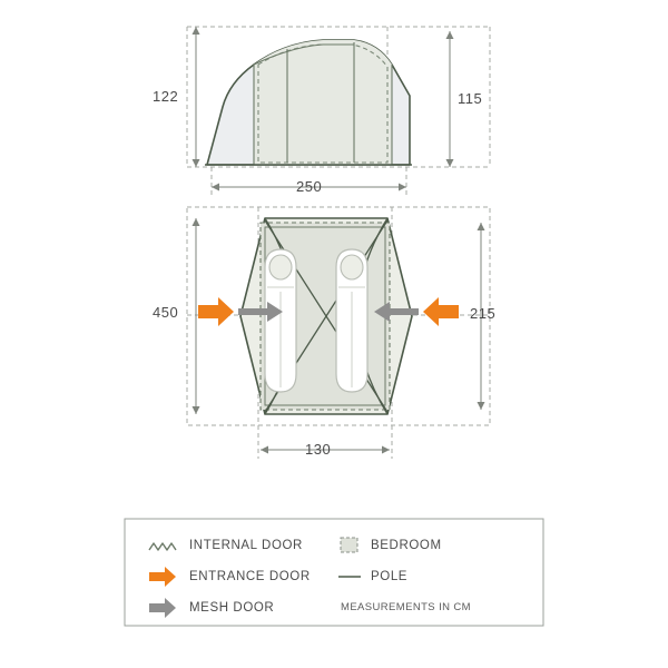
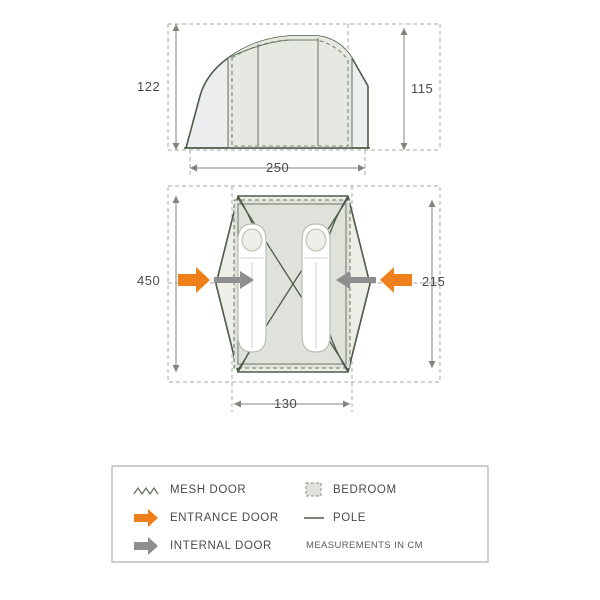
  122
  115
  250
  450
  215
  130
- INTERNAL DOOR
+ MESH DOOR
  ENTRANCE DOOR
- MESH DOOR
+ INTERNAL DOOR
  BEDROOM
  POLE
  MEASUREMENTS IN CM
